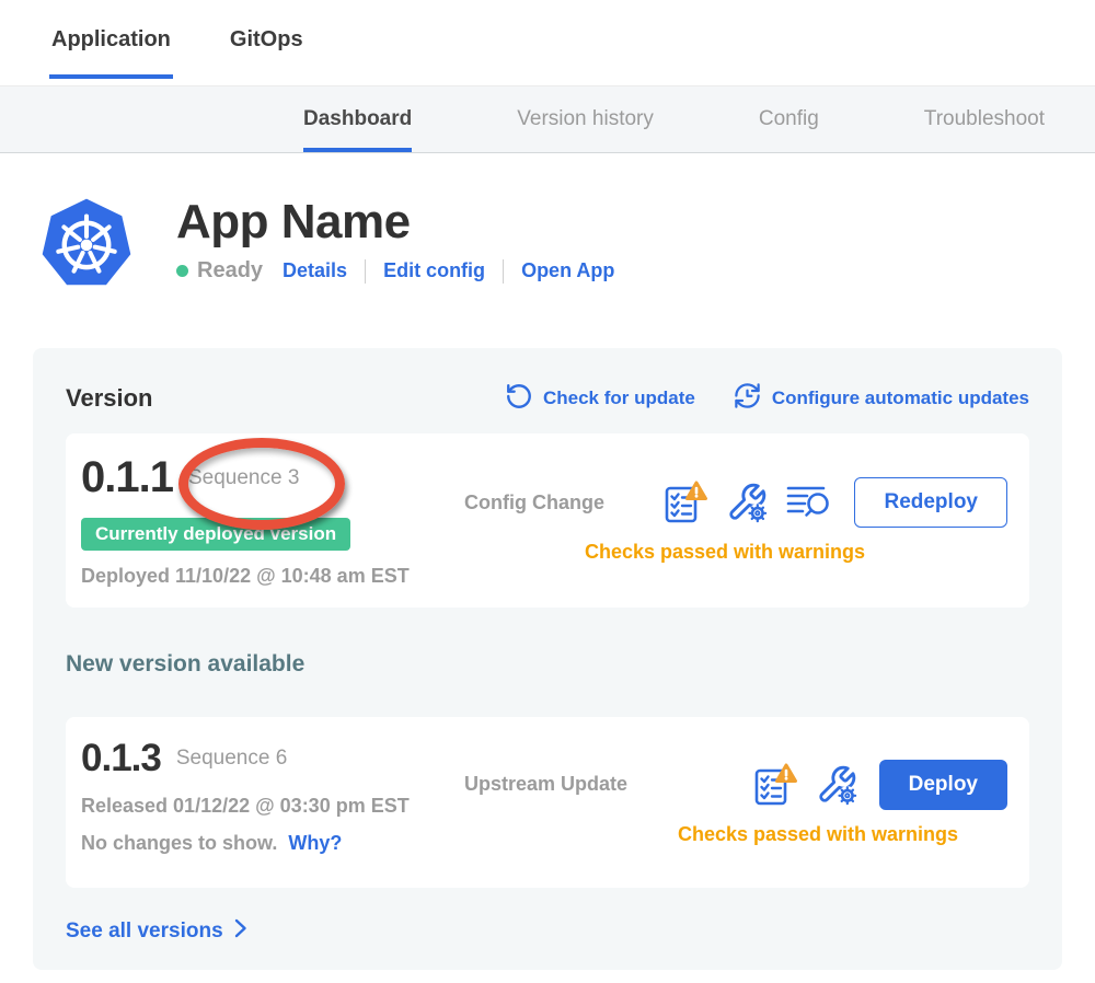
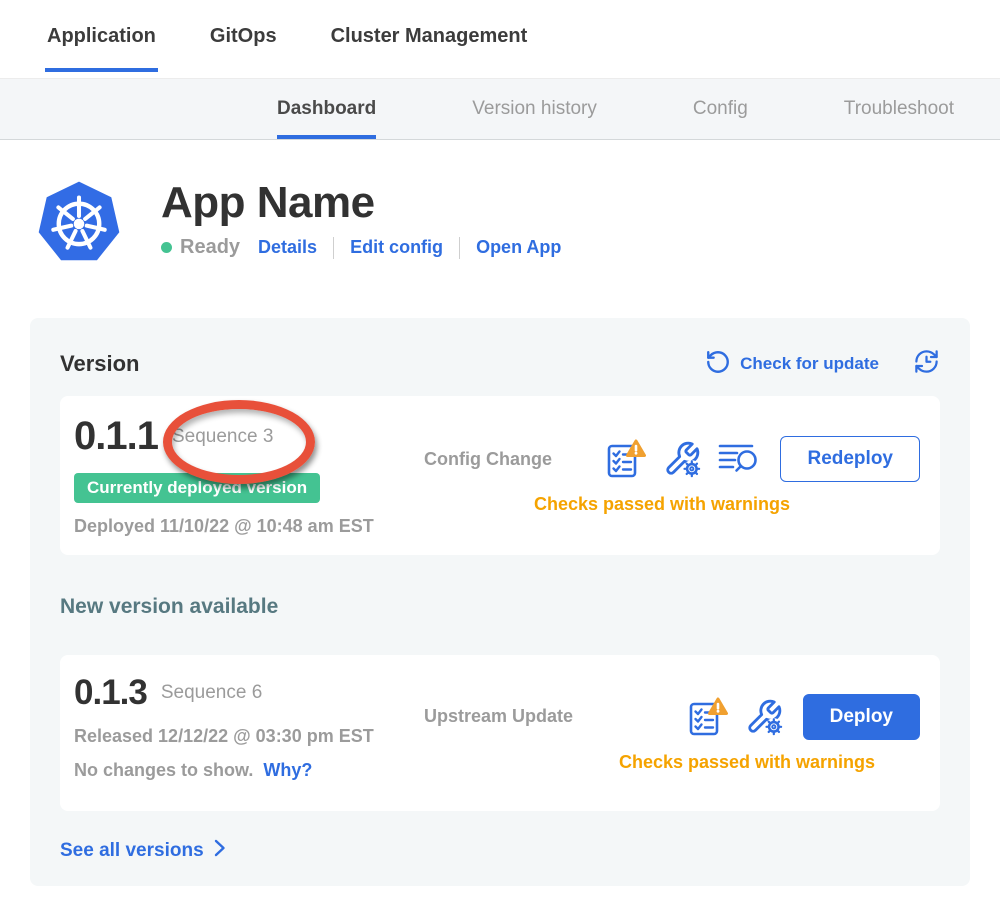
  Application
  GitOps
+ Cluster Management
  Dashboard
  Version history
  Config
  Troubleshoot
  App Name
  Ready
  Details
  Edit config
  Open App
  Version
  Check for update
- Configure automatic updates
  0.1.1
  Sequence 3
  Currently deployed version
  Deployed 11/10/22 @ 10:48 am EST
  Config Change
  Redeploy
  Checks passed with warnings
  New version available
  0.1.3
  Sequence 6
- Released 01/12/22 @ 03:30 pm EST
+ Released 12/12/22 @ 03:30 pm EST
  No changes to show. Why?
  Upstream Update
  Deploy
  Checks passed with warnings
  See all versions
